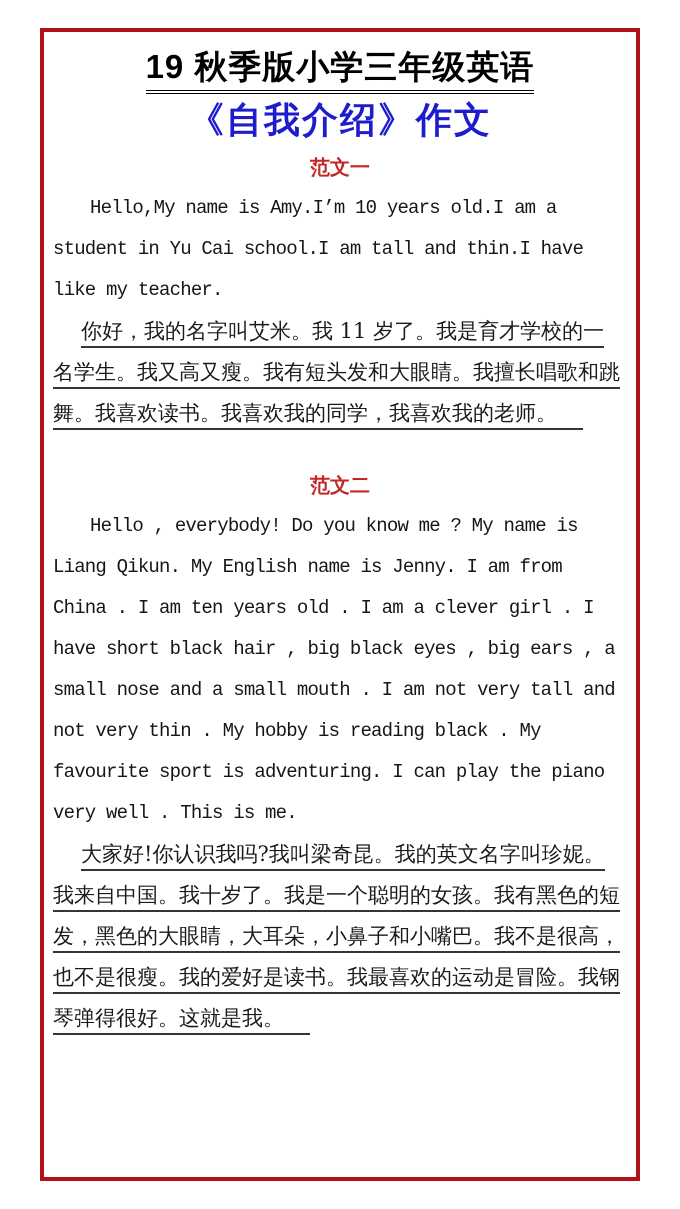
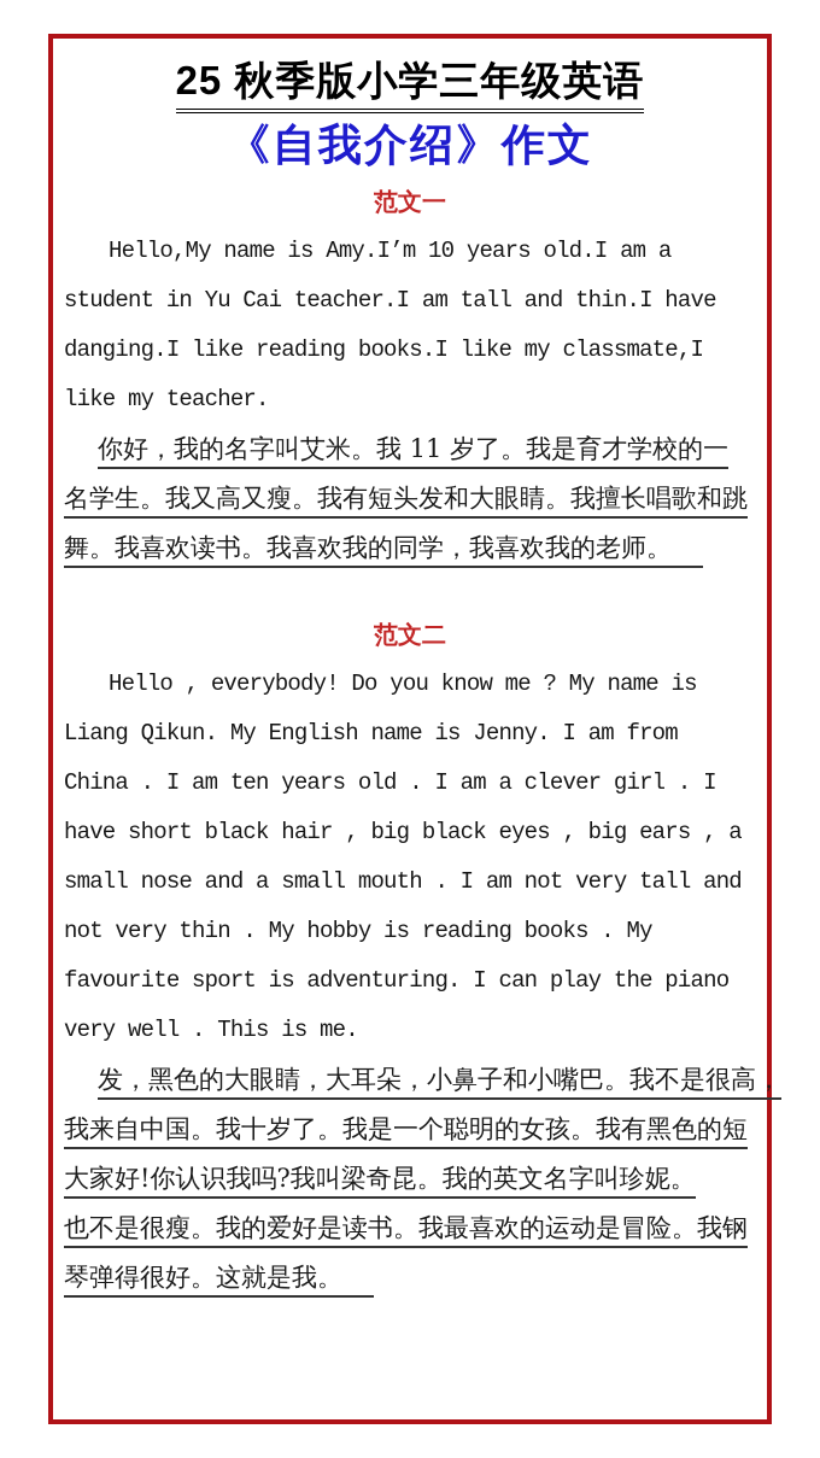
- 19 秋季版小学三年级英语
+ 25 秋季版小学三年级英语
  《自我介绍》作文
  范文一
  Hello,My name is Amy.I’m 10 years old.I am a
- student in Yu Cai school.I am tall and thin.I have
+ student in Yu Cai teacher.I am tall and thin.I have
+ danging.I like reading books.I like my classmate,I
  like my teacher.
  你好，我的名字叫艾米。我 11 岁了。我是育才学校的一
  名学生。我又高又瘦。我有短头发和大眼睛。我擅长唱歌和跳
  舞。我喜欢读书。我喜欢我的同学，我喜欢我的老师。
  范文二
  Hello , everybody! Do you know me ? My name is
  Liang Qikun. My English name is Jenny. I am from
  China . I am ten years old . I am a clever girl . I
  have short black hair , big black eyes , big ears , a
  small nose and a small mouth . I am not very tall and
- not very thin . My hobby is reading black . My
+ not very thin . My hobby is reading books . My
  favourite sport is adventuring. I can play the piano
  very well . This is me.
- 大家好!你认识我吗?我叫梁奇昆。我的英文名字叫珍妮。
+ 发，黑色的大眼睛，大耳朵，小鼻子和小嘴巴。我不是很高，
  我来自中国。我十岁了。我是一个聪明的女孩。我有黑色的短
- 发，黑色的大眼睛，大耳朵，小鼻子和小嘴巴。我不是很高，
+ 大家好!你认识我吗?我叫梁奇昆。我的英文名字叫珍妮。
  也不是很瘦。我的爱好是读书。我最喜欢的运动是冒险。我钢
  琴弹得很好。这就是我。
